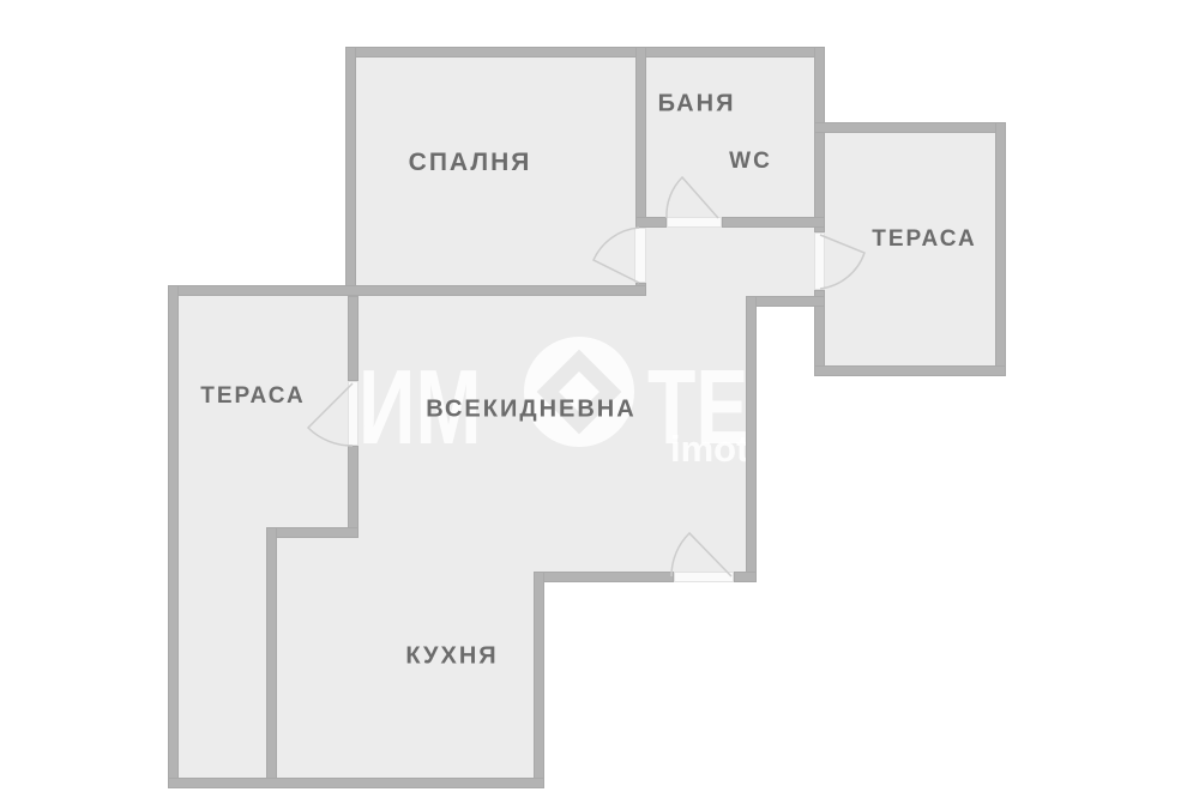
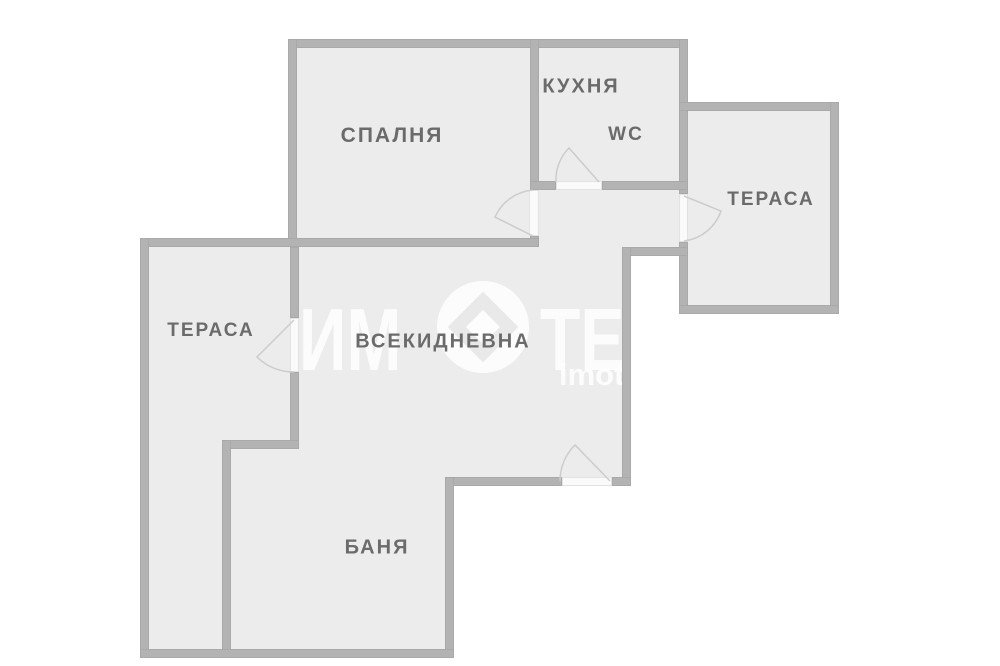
  ИМ
  ТЕКА
  imoteka
  СПАЛНЯ
- БАНЯ
+ КУХНЯ
  WC
  ТЕРАСА
  ТЕРАСА
  ВСЕКИДНЕВНА
- КУХНЯ
+ БАНЯ
